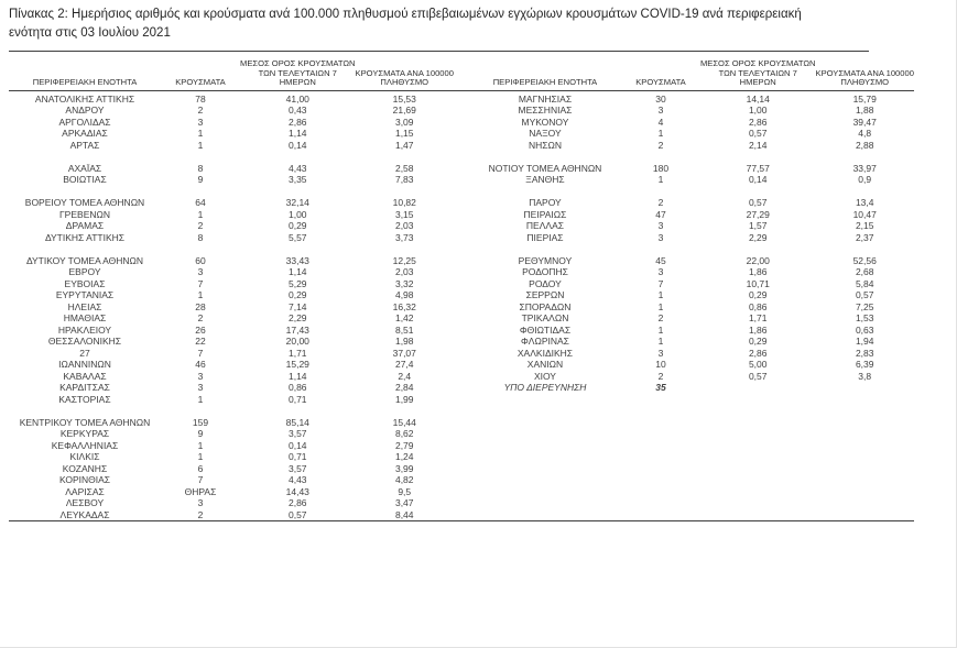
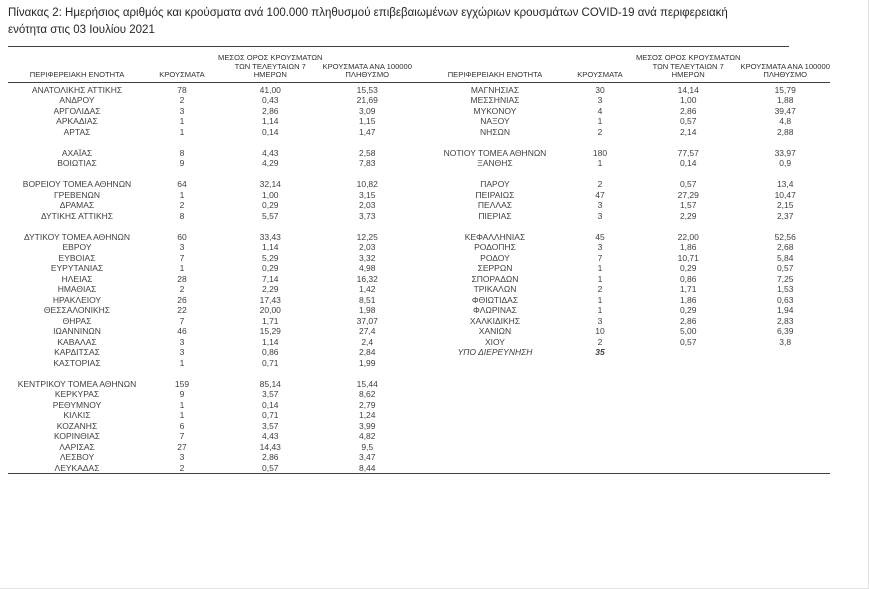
  Πίνακας 2: Ημερήσιος αριθμός και κρούσματα ανά 100.000 πληθυσμού επιβεβαιωμένων εγχώριων κρουσμάτων COVID-19 ανά περιφερειακή
  ενότητα στις 03 Ιουλίου 2021
  ΠΕΡΙΦΕΡΕΙΑΚΗ ΕΝΟΤΗΤΑ	ΚΡΟΥΣΜΑΤΑ	ΜΕΣΟΣ ΟΡΟΣ ΚΡΟΥΣΜΑΤΩΝΤΩΝ ΤΕΛΕΥΤΑΙΩΝ 7ΗΜΕΡΩΝ	ΚΡΟΥΣΜΑΤΑ ΑΝΑ 100000ΠΛΗΘΥΣΜΟ		ΠΕΡΙΦΕΡΕΙΑΚΗ ΕΝΟΤΗΤΑ	ΚΡΟΥΣΜΑΤΑ	ΜΕΣΟΣ ΟΡΟΣ ΚΡΟΥΣΜΑΤΩΝΤΩΝ ΤΕΛΕΥΤΑΙΩΝ 7ΗΜΕΡΩΝ	ΚΡΟΥΣΜΑΤΑ ΑΝΑ 100000ΠΛΗΘΥΣΜΟ
  ΑΝΑΤΟΛΙΚΗΣ ΑΤΤΙΚΗΣ	78	41,00	15,53		ΜΑΓΝΗΣΙΑΣ	30	14,14	15,79
  ΑΝΔΡΟΥ	2	0,43	21,69		ΜΕΣΣΗΝΙΑΣ	3	1,00	1,88
  ΑΡΓΟΛΙΔΑΣ	3	2,86	3,09		ΜΥΚΟΝΟΥ	4	2,86	39,47
  ΑΡΚΑΔΙΑΣ	1	1,14	1,15		ΝΑΞΟΥ	1	0,57	4,8
  ΑΡΤΑΣ	1	0,14	1,47		ΝΗΣΩΝ	2	2,14	2,88
  ΑΧΑΪΑΣ	8	4,43	2,58		ΝΟΤΙΟΥ ΤΟΜΕΑ ΑΘΗΝΩΝ	180	77,57	33,97
- ΒΟΙΩΤΙΑΣ	9	3,35	7,83		ΞΑΝΘΗΣ	1	0,14	0,9
+ ΒΟΙΩΤΙΑΣ	9	4,29	7,83		ΞΑΝΘΗΣ	1	0,14	0,9
  ΒΟΡΕΙΟΥ ΤΟΜΕΑ ΑΘΗΝΩΝ	64	32,14	10,82		ΠΑΡΟΥ	2	0,57	13,4
  ΓΡΕΒΕΝΩΝ	1	1,00	3,15		ΠΕΙΡΑΙΩΣ	47	27,29	10,47
  ΔΡΑΜΑΣ	2	0,29	2,03		ΠΕΛΛΑΣ	3	1,57	2,15
  ΔΥΤΙΚΗΣ ΑΤΤΙΚΗΣ	8	5,57	3,73		ΠΙΕΡΙΑΣ	3	2,29	2,37
- ΔΥΤΙΚΟΥ ΤΟΜΕΑ ΑΘΗΝΩΝ	60	33,43	12,25		ΡΕΘΥΜΝΟΥ	45	22,00	52,56
+ ΔΥΤΙΚΟΥ ΤΟΜΕΑ ΑΘΗΝΩΝ	60	33,43	12,25		ΚΕΦΑΛΛΗΝΙΑΣ	45	22,00	52,56
  ΕΒΡΟΥ	3	1,14	2,03		ΡΟΔΟΠΗΣ	3	1,86	2,68
  ΕΥΒΟΙΑΣ	7	5,29	3,32		ΡΟΔΟΥ	7	10,71	5,84
  ΕΥΡΥΤΑΝΙΑΣ	1	0,29	4,98		ΣΕΡΡΩΝ	1	0,29	0,57
  ΗΛΕΙΑΣ	28	7,14	16,32		ΣΠΟΡΑΔΩΝ	1	0,86	7,25
  ΗΜΑΘΙΑΣ	2	2,29	1,42		ΤΡΙΚΑΛΩΝ	2	1,71	1,53
  ΗΡΑΚΛΕΙΟΥ	26	17,43	8,51		ΦΘΙΩΤΙΔΑΣ	1	1,86	0,63
  ΘΕΣΣΑΛΟΝΙΚΗΣ	22	20,00	1,98		ΦΛΩΡΙΝΑΣ	1	0,29	1,94
- 27	7	1,71	37,07		ΧΑΛΚΙΔΙΚΗΣ	3	2,86	2,83
+ ΘΗΡΑΣ	7	1,71	37,07		ΧΑΛΚΙΔΙΚΗΣ	3	2,86	2,83
  ΙΩΑΝΝΙΝΩΝ	46	15,29	27,4		ΧΑΝΙΩΝ	10	5,00	6,39
  ΚΑΒΑΛΑΣ	3	1,14	2,4		ΧΙΟΥ	2	0,57	3,8
  ΚΑΡΔΙΤΣΑΣ	3	0,86	2,84		ΥΠΟ ΔΙΕΡΕΥΝΗΣΗ	35
  ΚΑΣΤΟΡΙΑΣ	1	0,71	1,99
  ΚΕΝΤΡΙΚΟΥ ΤΟΜΕΑ ΑΘΗΝΩΝ	159	85,14	15,44
  ΚΕΡΚΥΡΑΣ	9	3,57	8,62
- ΚΕΦΑΛΛΗΝΙΑΣ	1	0,14	2,79
+ ΡΕΘΥΜΝΟΥ	1	0,14	2,79
  ΚΙΛΚΙΣ	1	0,71	1,24
  ΚΟΖΑΝΗΣ	6	3,57	3,99
  ΚΟΡΙΝΘΙΑΣ	7	4,43	4,82
- ΛΑΡΙΣΑΣ	ΘΗΡΑΣ	14,43	9,5
+ ΛΑΡΙΣΑΣ	27	14,43	9,5
  ΛΕΣΒΟΥ	3	2,86	3,47
  ΛΕΥΚΑΔΑΣ	2	0,57	8,44
